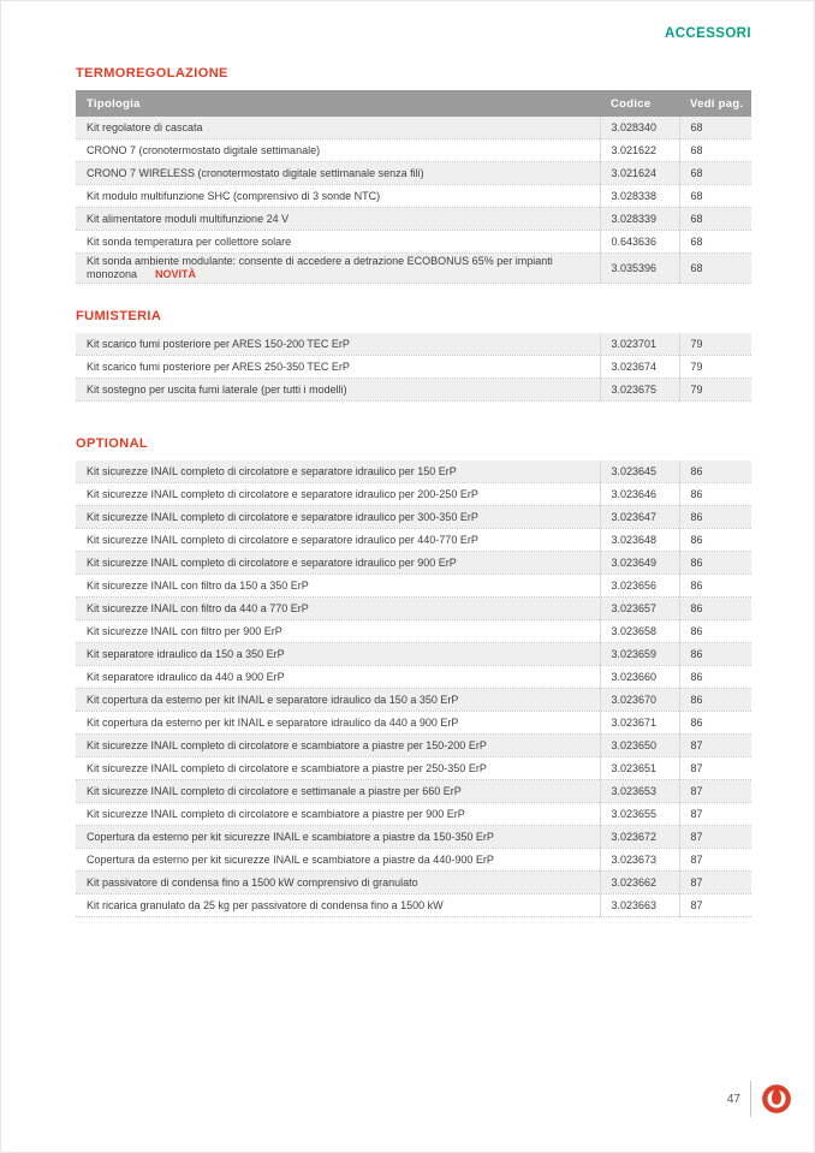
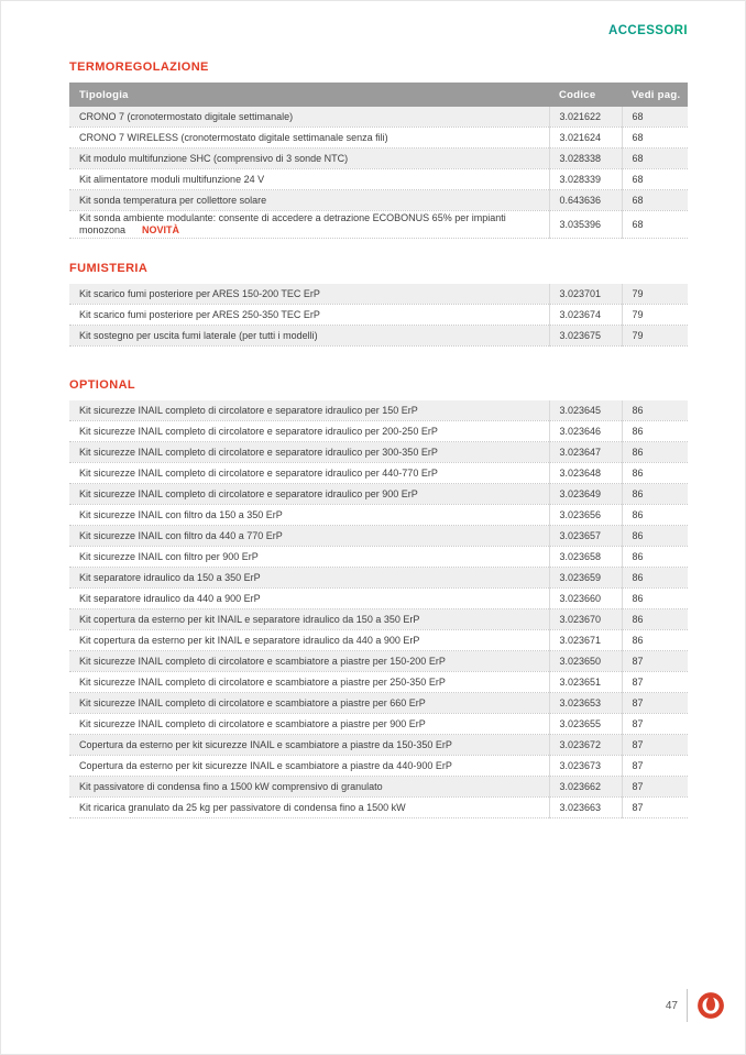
  ACCESSORI
  TERMOREGOLAZIONE
  Tipologia	Codice	Vedi pag.
- Kit regolatore di cascata	3.028340	68
  CRONO 7 (cronotermostato digitale settimanale)	3.021622	68
  CRONO 7 WIRELESS (cronotermostato digitale settimanale senza fili)	3.021624	68
  Kit modulo multifunzione SHC (comprensivo di 3 sonde NTC)	3.028338	68
  Kit alimentatore moduli multifunzione 24 V	3.028339	68
  Kit sonda temperatura per collettore solare	0.643636	68
  Kit sonda ambiente modulante: consente di accedere a detrazione ECOBONUS 65% per impianti monozona NOVITÀ	3.035396	68
  FUMISTERIA
  Kit scarico fumi posteriore per ARES 150-200 TEC ErP	3.023701	79
  Kit scarico fumi posteriore per ARES 250-350 TEC ErP	3.023674	79
  Kit sostegno per uscita fumi laterale (per tutti i modelli)	3.023675	79
  OPTIONAL
  Kit sicurezze INAIL completo di circolatore e separatore idraulico per 150 ErP	3.023645	86
  Kit sicurezze INAIL completo di circolatore e separatore idraulico per 200-250 ErP	3.023646	86
  Kit sicurezze INAIL completo di circolatore e separatore idraulico per 300-350 ErP	3.023647	86
  Kit sicurezze INAIL completo di circolatore e separatore idraulico per 440-770 ErP	3.023648	86
  Kit sicurezze INAIL completo di circolatore e separatore idraulico per 900 ErP	3.023649	86
  Kit sicurezze INAIL con filtro da 150 a 350 ErP	3.023656	86
  Kit sicurezze INAIL con filtro da 440 a 770 ErP	3.023657	86
  Kit sicurezze INAIL con filtro per 900 ErP	3.023658	86
  Kit separatore idraulico da 150 a 350 ErP	3.023659	86
  Kit separatore idraulico da 440 a 900 ErP	3.023660	86
  Kit copertura da esterno per kit INAIL e separatore idraulico da 150 a 350 ErP	3.023670	86
  Kit copertura da esterno per kit INAIL e separatore idraulico da 440 a 900 ErP	3.023671	86
  Kit sicurezze INAIL completo di circolatore e scambiatore a piastre per 150-200 ErP	3.023650	87
  Kit sicurezze INAIL completo di circolatore e scambiatore a piastre per 250-350 ErP	3.023651	87
- Kit sicurezze INAIL completo di circolatore e settimanale a piastre per 660 ErP	3.023653	87
+ Kit sicurezze INAIL completo di circolatore e scambiatore a piastre per 660 ErP	3.023653	87
  Kit sicurezze INAIL completo di circolatore e scambiatore a piastre per 900 ErP	3.023655	87
  Copertura da esterno per kit sicurezze INAIL e scambiatore a piastre da 150-350 ErP	3.023672	87
  Copertura da esterno per kit sicurezze INAIL e scambiatore a piastre da 440-900 ErP	3.023673	87
  Kit passivatore di condensa fino a 1500 kW comprensivo di granulato	3.023662	87
  Kit ricarica granulato da 25 kg per passivatore di condensa fino a 1500 kW	3.023663	87
  47
